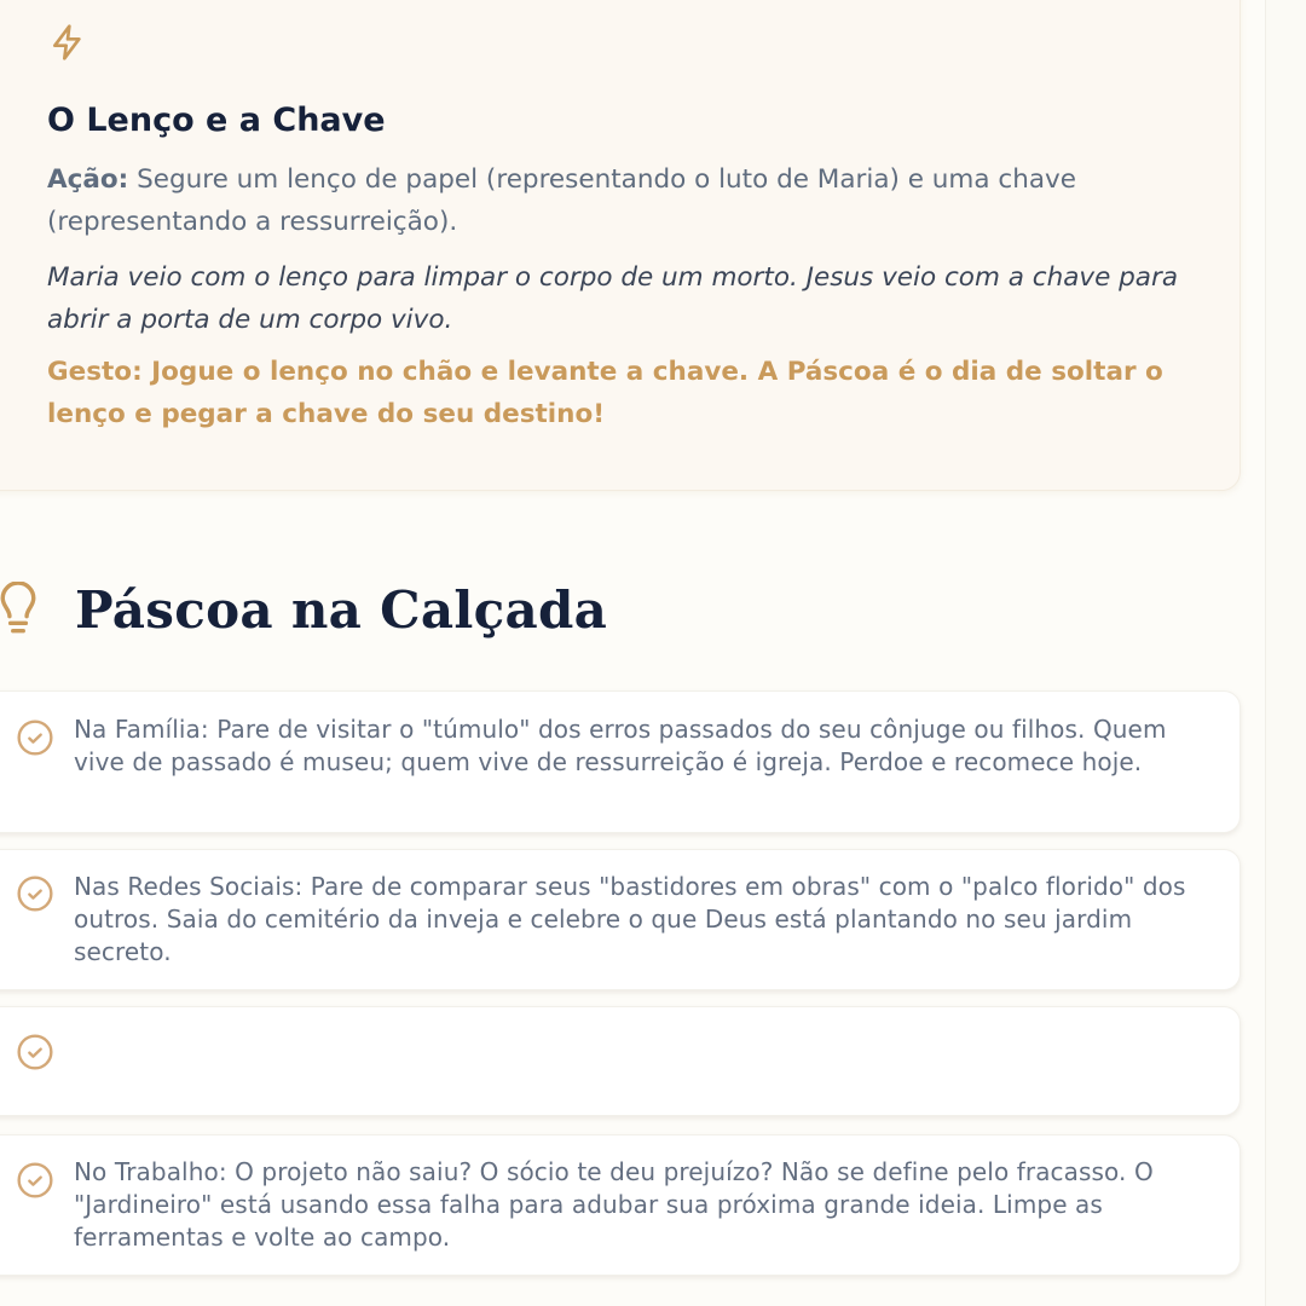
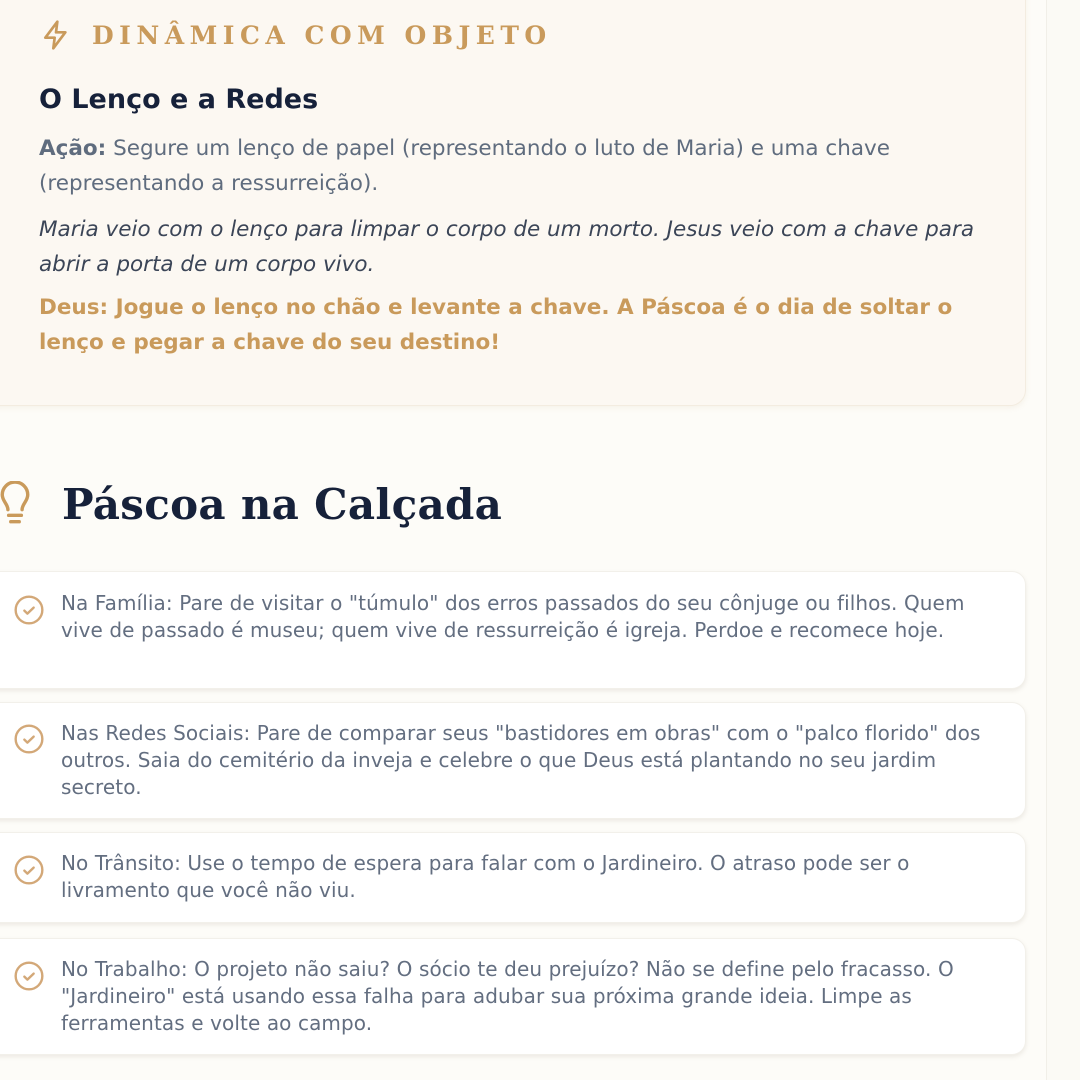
+ DINÂMICA COM OBJETO
- O Lenço e a Chave
+ O Lenço e a Redes
  Ação: Segure um lenço de papel (representando o luto de Maria) e uma chave (representando a ressurreição).
  Maria veio com o lenço para limpar o corpo de um morto. Jesus veio com a chave para abrir a porta de um corpo vivo.
- Gesto: Jogue o lenço no chão e levante a chave. A Páscoa é o dia de soltar o lenço e pegar a chave do seu destino!
+ Deus: Jogue o lenço no chão e levante a chave. A Páscoa é o dia de soltar o lenço e pegar a chave do seu destino!
  Páscoa na Calçada
  Na Família: Pare de visitar o "túmulo" dos erros passados do seu cônjuge ou filhos. Quem vive de passado é museu; quem vive de ressurreição é igreja. Perdoe e recomece hoje.
  Nas Redes Sociais: Pare de comparar seus "bastidores em obras" com o "palco florido" dos outros. Saia do cemitério da inveja e celebre o que Deus está plantando no seu jardim secreto.
+ No Trânsito: Use o tempo de espera para falar com o Jardineiro. O atraso pode ser o livramento que você não viu.
  No Trabalho: O projeto não saiu? O sócio te deu prejuízo? Não se define pelo fracasso. O "Jardineiro" está usando essa falha para adubar sua próxima grande ideia. Limpe as ferramentas e volte ao campo.
